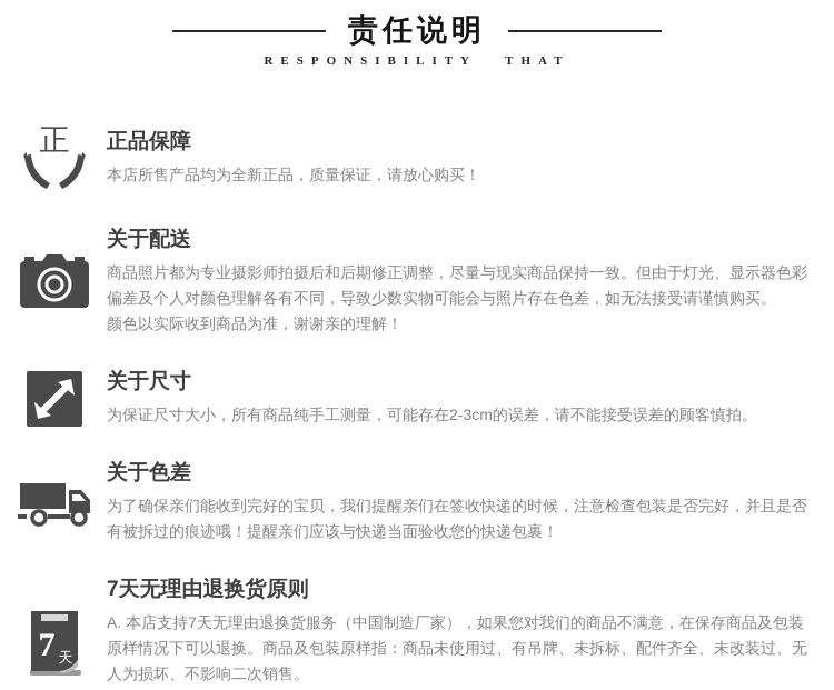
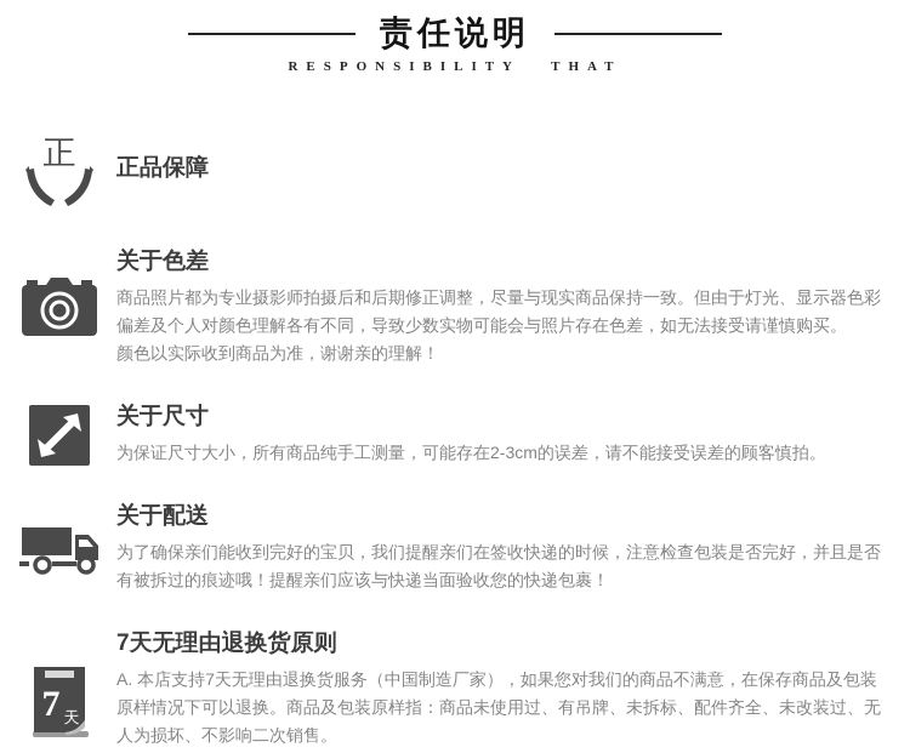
  责任说明
  RESPONSIBILITY THAT
  正
  正品保障
- 本店所售产品均为全新正品，质量保证，请放心购买！
- 关于配送
+ 关于色差
  商品照片都为专业摄影师拍摄后和后期修正调整，尽量与现实商品保持一致。但由于灯光、显示器色彩偏差及个人对颜色理解各有不同，导致少数实物可能会与照片存在色差，如无法接受请谨慎购买。
  颜色以实际收到商品为准，谢谢亲的理解！
  关于尺寸
  为保证尺寸大小，所有商品纯手工测量，可能存在2-3cm的误差，请不能接受误差的顾客慎拍。
- 关于色差
+ 关于配送
  为了确保亲们能收到完好的宝贝，我们提醒亲们在签收快递的时候，注意检查包装是否完好，并且是否有被拆过的痕迹哦！提醒亲们应该与快递当面验收您的快递包裹！
  7
  天
  7天无理由退换货原则
  A. 本店支持7天无理由退换货服务（中国制造厂家），如果您对我们的商品不满意，在保存商品及包装原样情况下可以退换。商品及包装原样指：商品未使用过、有吊牌、未拆标、配件齐全、未改装过、无人为损坏、不影响二次销售。
